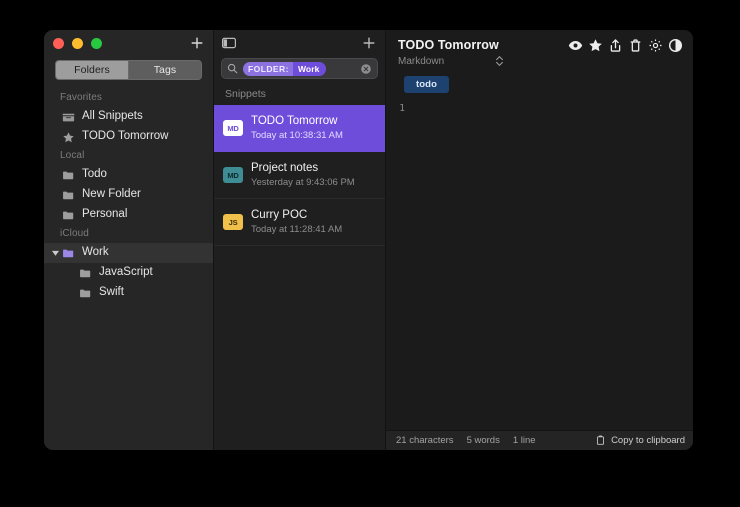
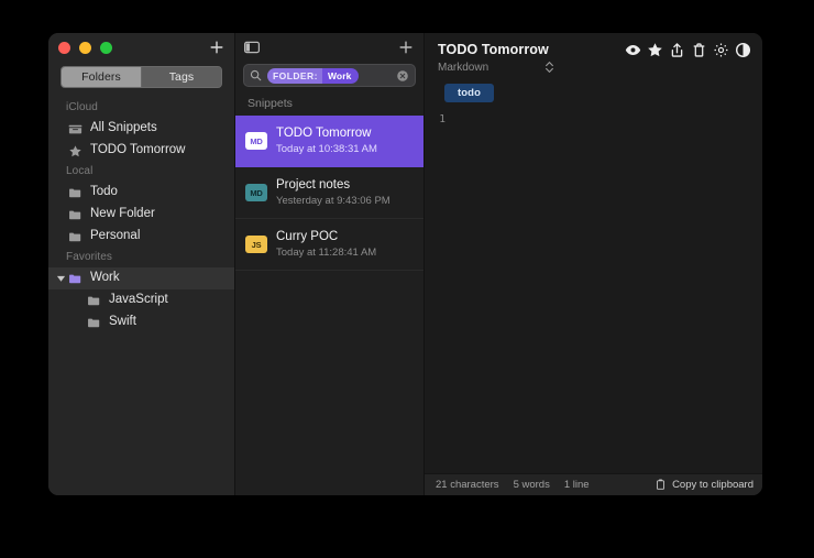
  Folders
  Tags
- Favorites
+ iCloud
  All Snippets
  TODO Tomorrow
  Local
  Todo
  New Folder
  Personal
- iCloud
+ Favorites
  Work
  JavaScript
  Swift
  FOLDER:
  Work
  Snippets
  MD
  TODO Tomorrow
  Today at 10:38:31 AM
  MD
  Project notes
  Yesterday at 9:43:06 PM
  JS
  Curry POC
  Today at 11:28:41 AM
  TODO Tomorrow
  Markdown
  todo
  1
  21 characters
  5 words
  1 line
  Copy to clipboard
